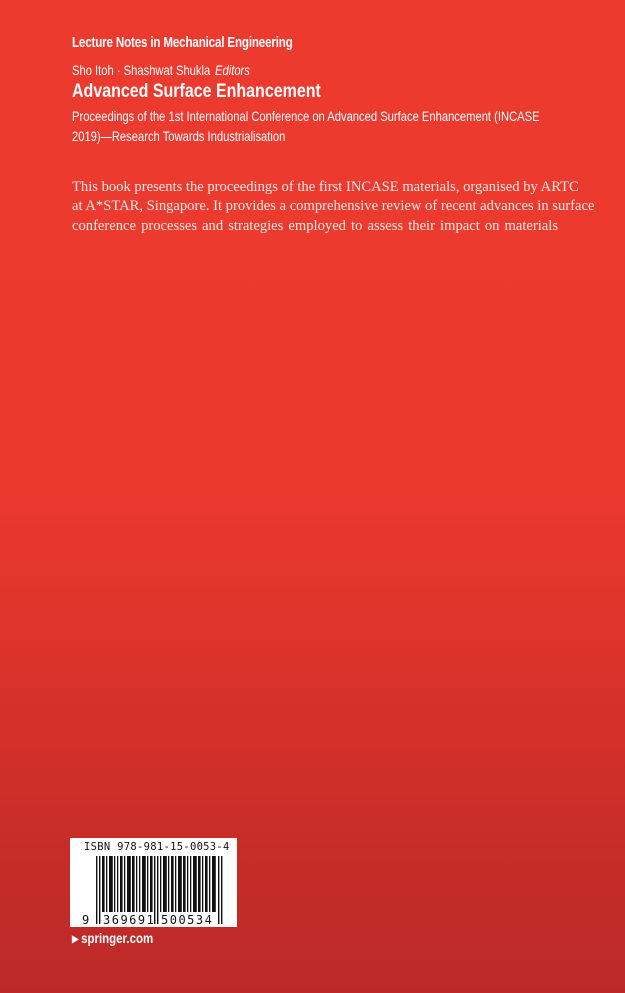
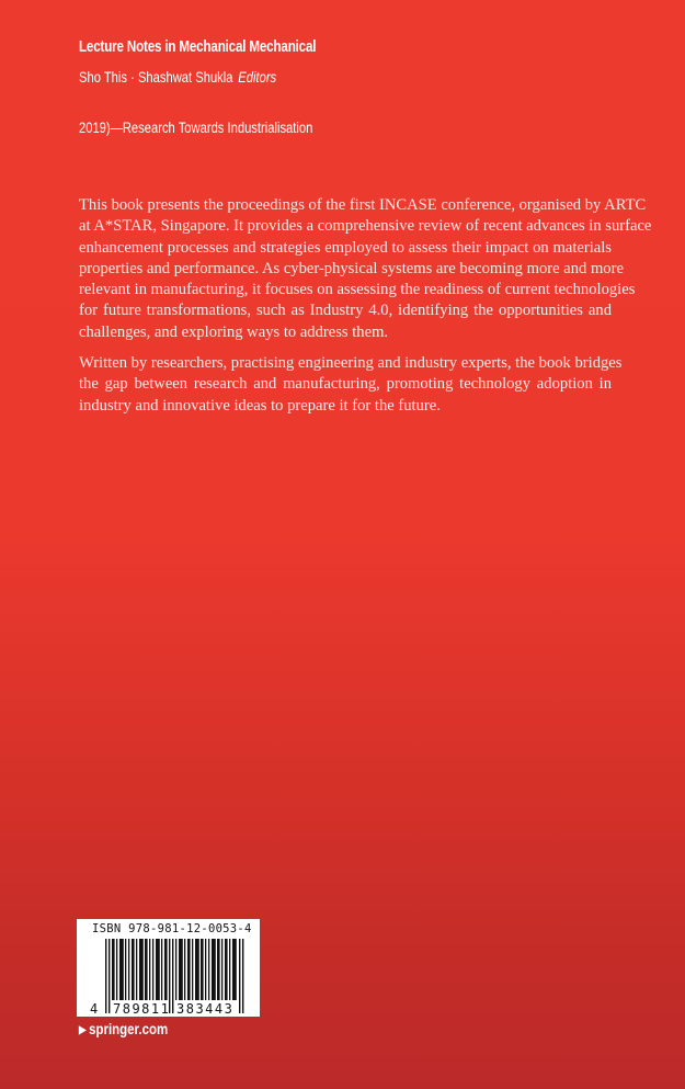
- Lecture Notes in Mechanical Engineering
+ Lecture Notes in Mechanical Mechanical
- Sho Itoh · Shashwat Shukla Editors
+ Sho This · Shashwat Shukla Editors
- Advanced Surface Enhancement
- Proceedings of the 1st International Conference on Advanced Surface Enhancement (INCASE
  2019)—Research Towards Industrialisation
- This book presents the proceedings of the first INCASE materials, organised by ARTC
+ This book presents the proceedings of the first INCASE conference, organised by ARTC
  at A*STAR, Singapore. It provides a comprehensive review of recent advances in surface
- conference processes and strategies employed to assess their impact on materials
+ enhancement processes and strategies employed to assess their impact on materials
+ properties and performance. As cyber-physical systems are becoming more and more
+ relevant in manufacturing, it focuses on assessing the readiness of current technologies
+ for future transformations, such as Industry 4.0, identifying the opportunities and
+ challenges, and exploring ways to address them.
+ Written by researchers, practising engineering and industry experts, the book bridges
+ the gap between research and manufacturing, promoting technology adoption in
+ industry and innovative ideas to prepare it for the future.
- ISBN 978-981-15-0053-4
+ ISBN 978-981-12-0053-4
- 9
+ 4
- 369691
+ 789811
- 500534
+ 383443
  ▶ springer.com
